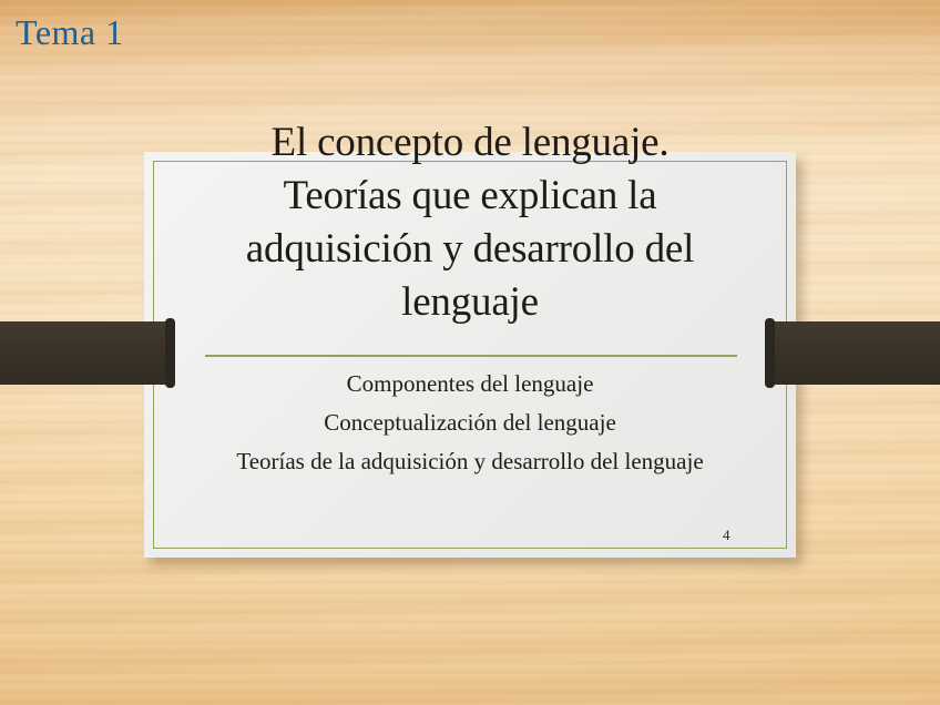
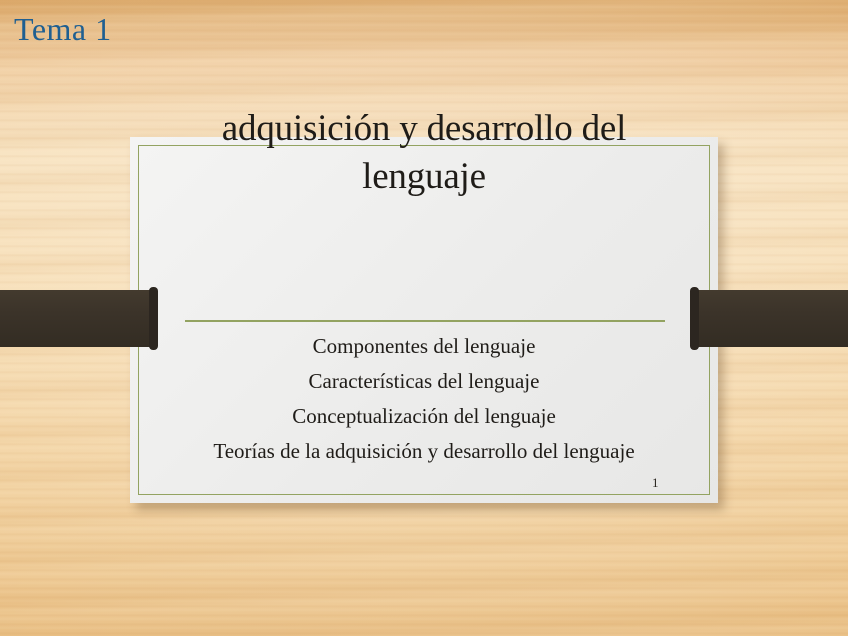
  Tema 1
- El concepto de lenguaje.
- Teorías que explican la
  adquisición y desarrollo del
  lenguaje
  Componentes del lenguaje
+ Características del lenguaje
  Conceptualización del lenguaje
  Teorías de la adquisición y desarrollo del lenguaje
- 4
+ 1
